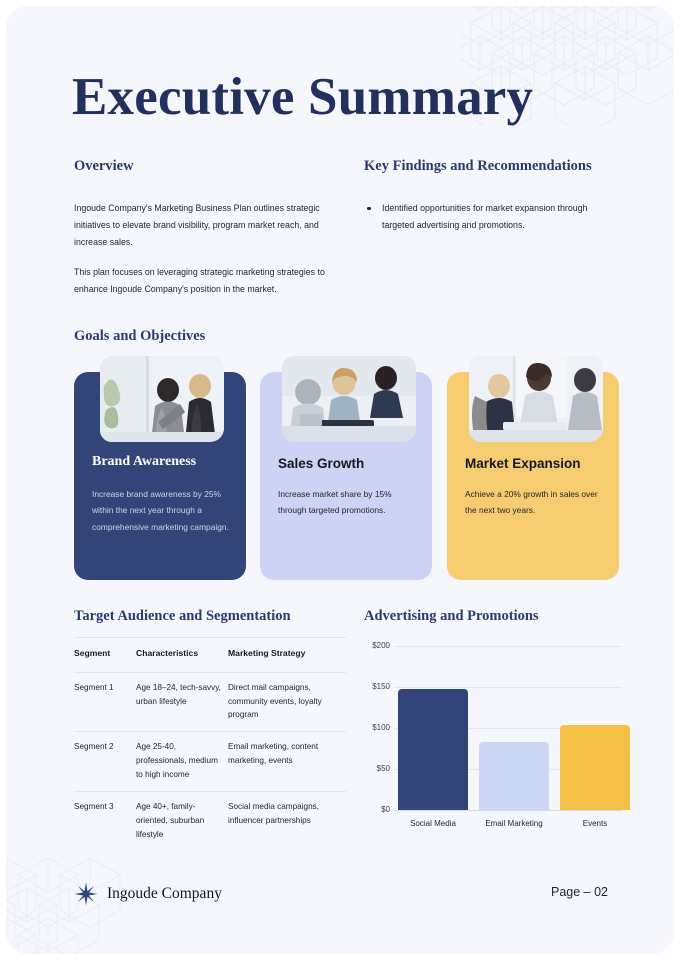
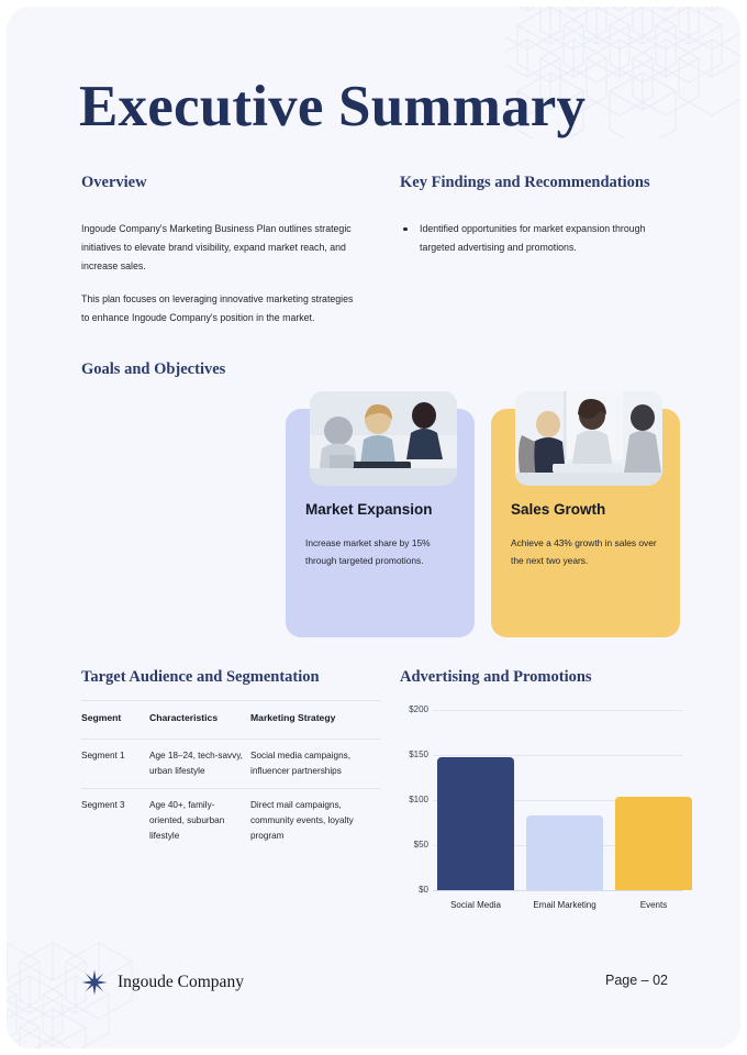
  Executive Summary
  Overview
- Ingoude Company's Marketing Business Plan outlines strategic initiatives to elevate brand visibility, program market reach, and increase sales.
+ Ingoude Company's Marketing Business Plan outlines strategic initiatives to elevate brand visibility, expand market reach, and increase sales.
- This plan focuses on leveraging strategic marketing strategies to enhance Ingoude Company's position in the market.
+ This plan focuses on leveraging innovative marketing strategies to enhance Ingoude Company's position in the market.
  Key Findings and Recommendations
  Identified opportunities for market expansion through targeted advertising and promotions.
  Goals and Objectives
- Brand Awareness
- Increase brand awareness by 25% within the next year through a comprehensive marketing campaign.
- Sales Growth
+ Market Expansion
  Increase market share by 15% through targeted promotions.
- Market Expansion
+ Sales Growth
- Achieve a 20% growth in sales over the next two years.
+ Achieve a 43% growth in sales over the next two years.
  Target Audience and Segmentation
  Segment	Characteristics	Marketing Strategy
- Segment 1	Age 18–24, tech-savvy, urban lifestyle	Direct mail campaigns, community events, loyalty program
+ Segment 1	Age 18–24, tech-savvy, urban lifestyle	Social media campaigns, influencer partnerships
- Segment 2	Age 25-40, professionals, medium to high income	Email marketing, content marketing, events
- Segment 3	Age 40+, family-oriented, suburban lifestyle	Social media campaigns, influencer partnerships
+ Segment 3	Age 40+, family-oriented, suburban lifestyle	Direct mail campaigns, community events, loyalty program
  Advertising and Promotions
  $200
  $150
  $100
  $50
  $0
  Social Media
  Email Marketing
  Events
  Ingoude Company
  Page – 02
